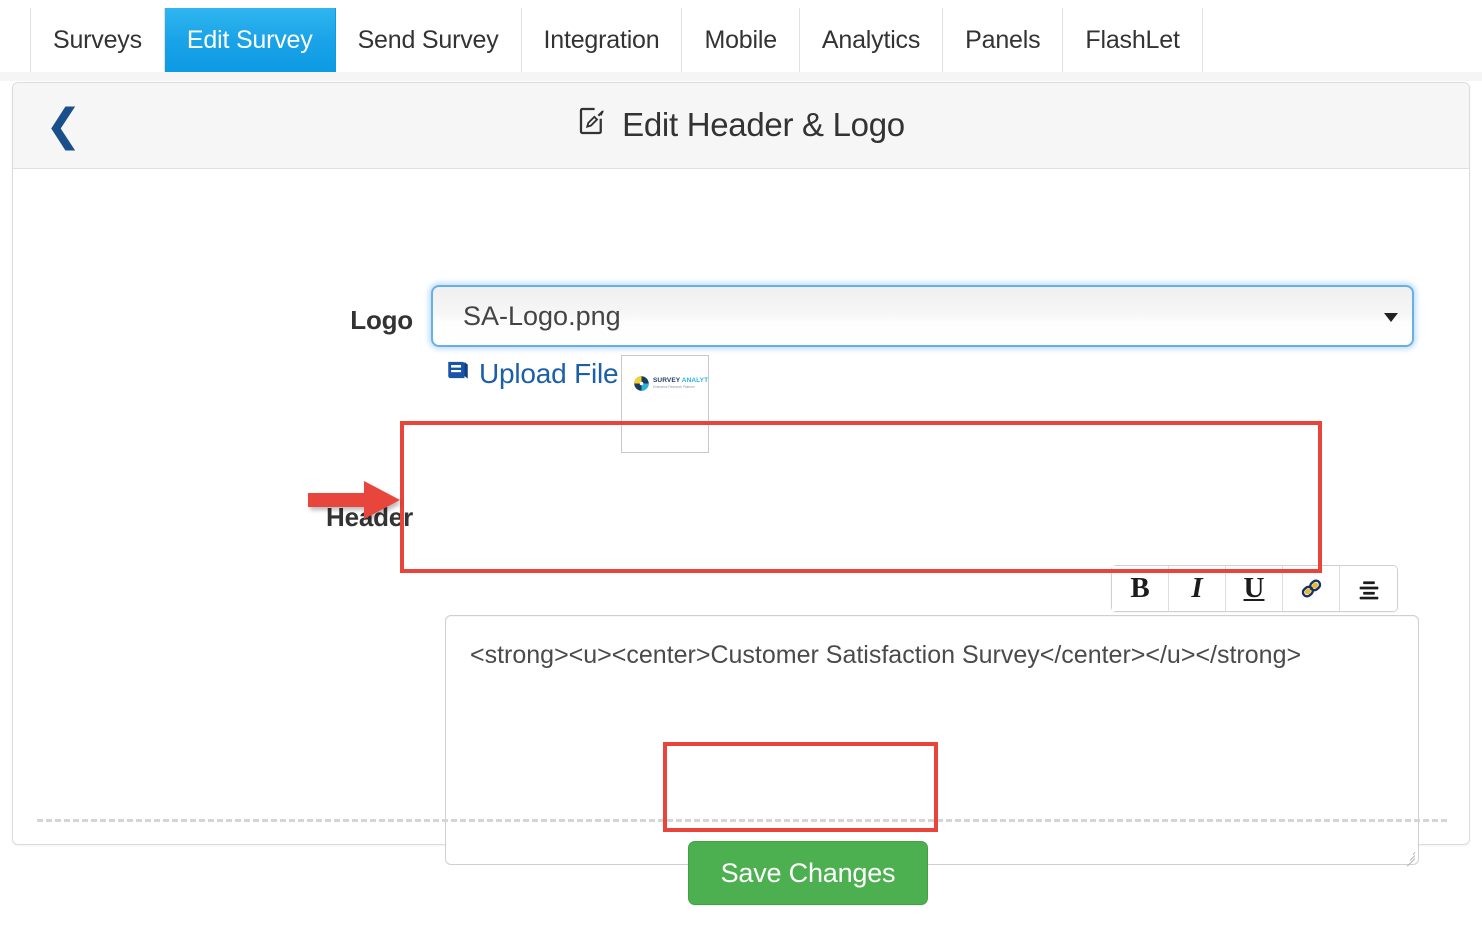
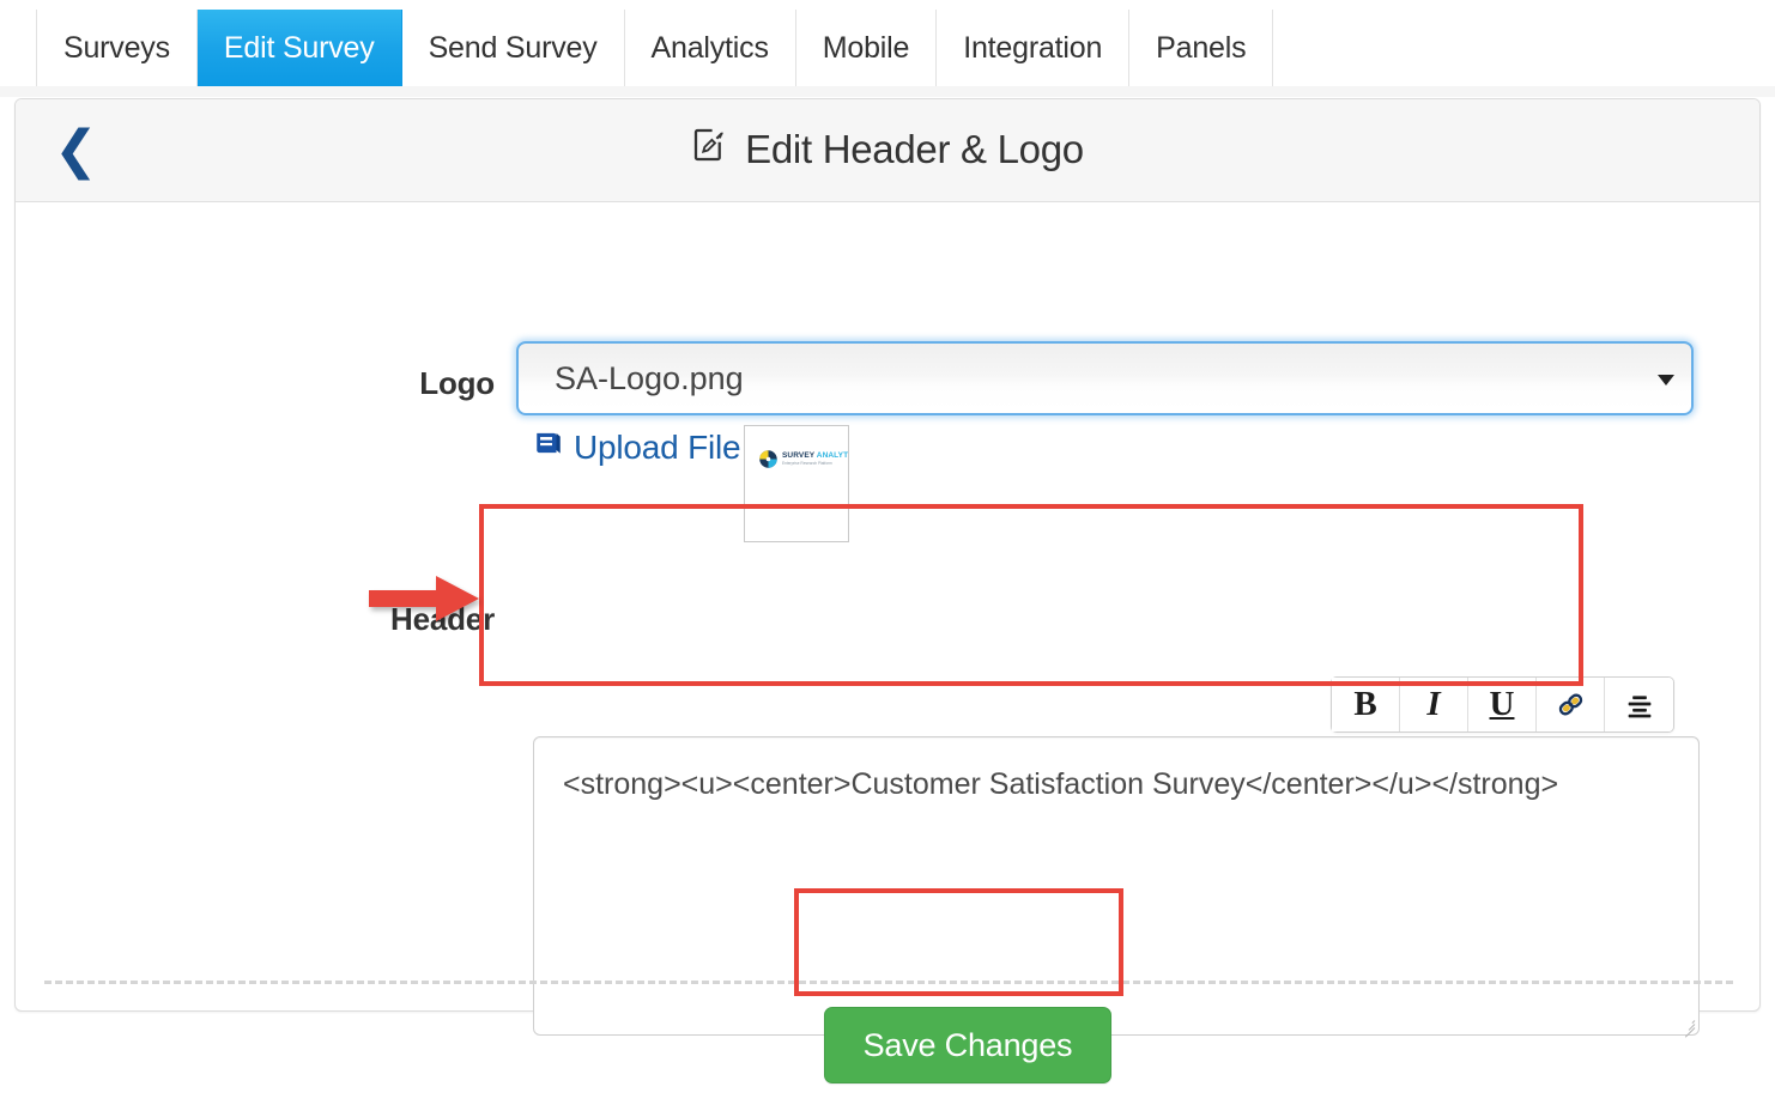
  Surveys
  Edit Survey
  Send Survey
- Integration
+ Analytics
  Mobile
- Analytics
+ Integration
  Panels
- FlashLet
  ❮
  Edit Header & Logo
  Logo
  SA-Logo.png
  Upload File
  Heder
  B
  I
  U
  <strong><u><center>Customer Satisfaction Survey</center></u></strong>
  Save Changes
